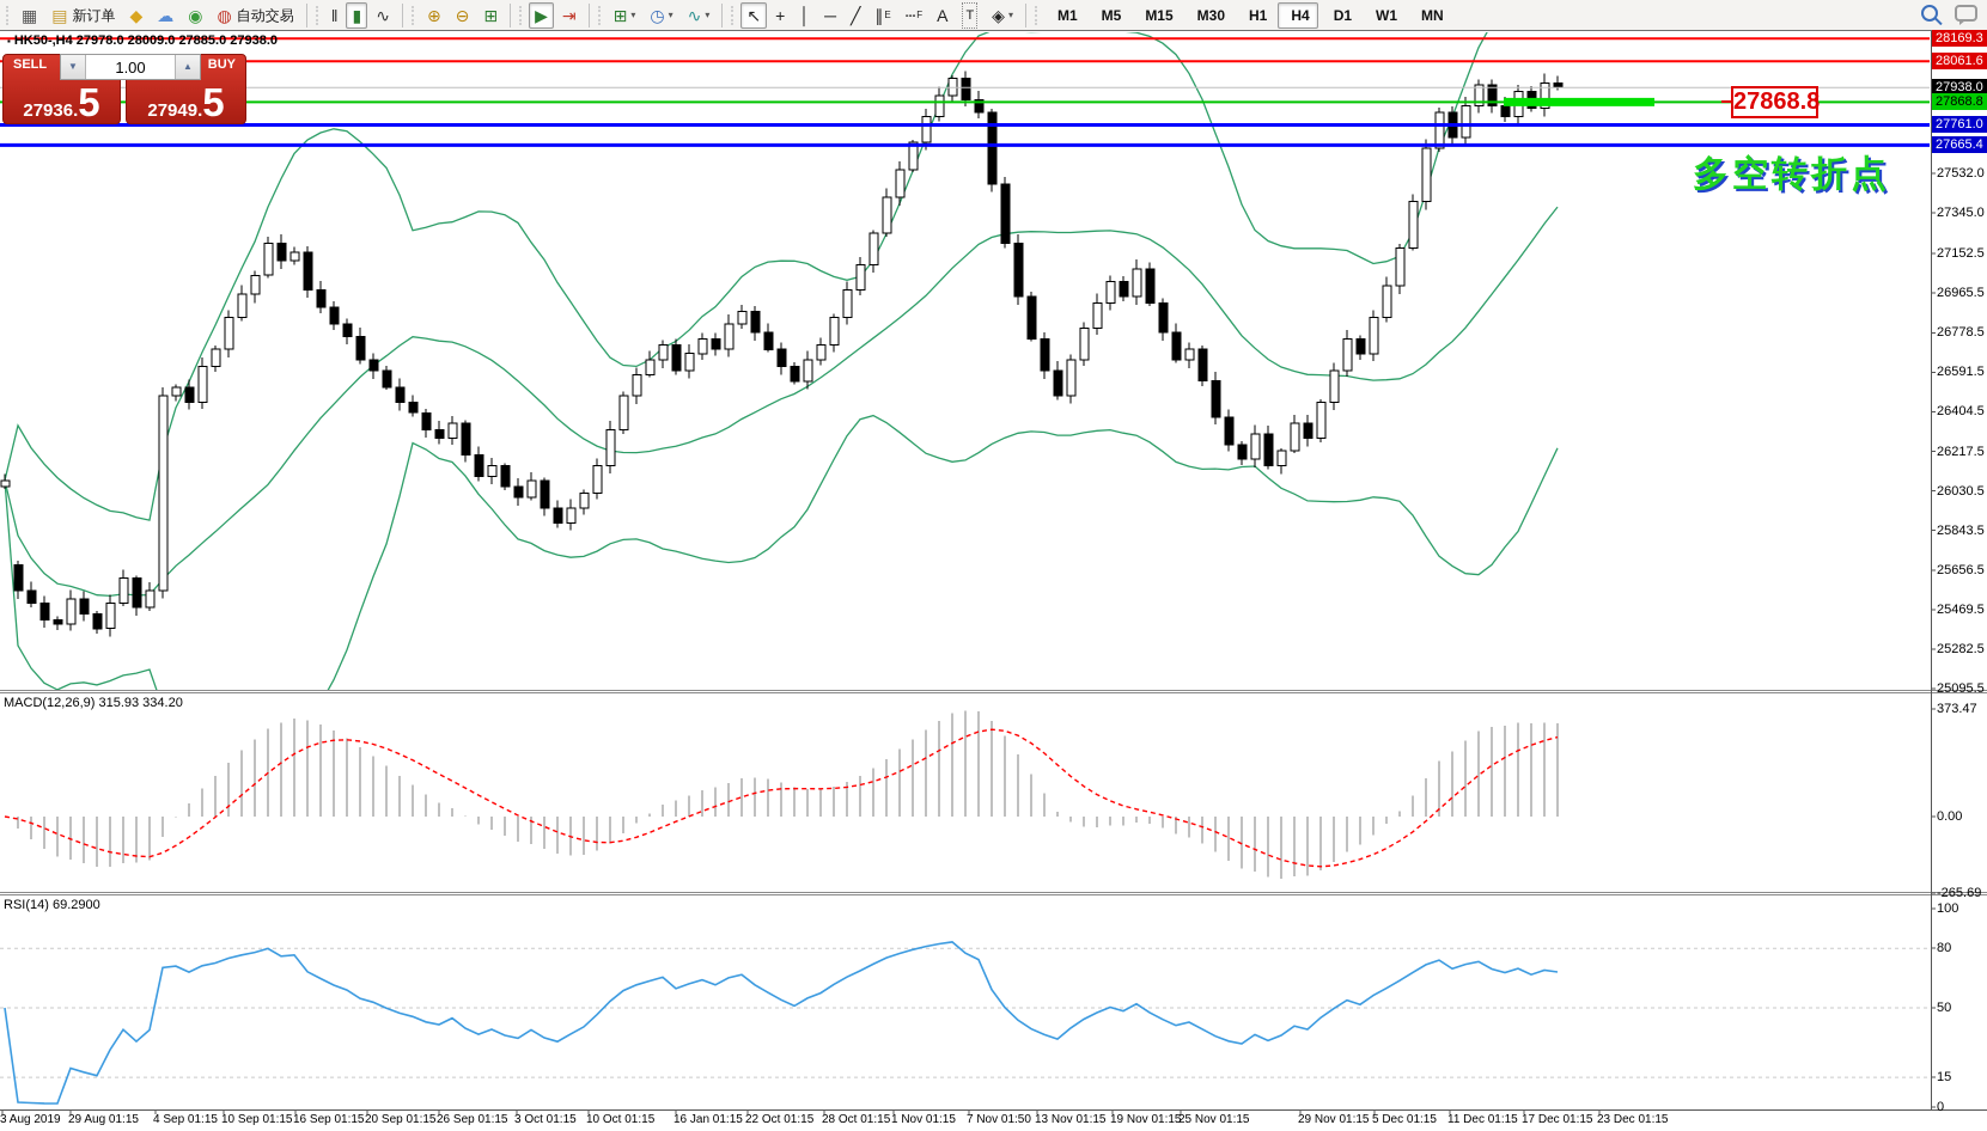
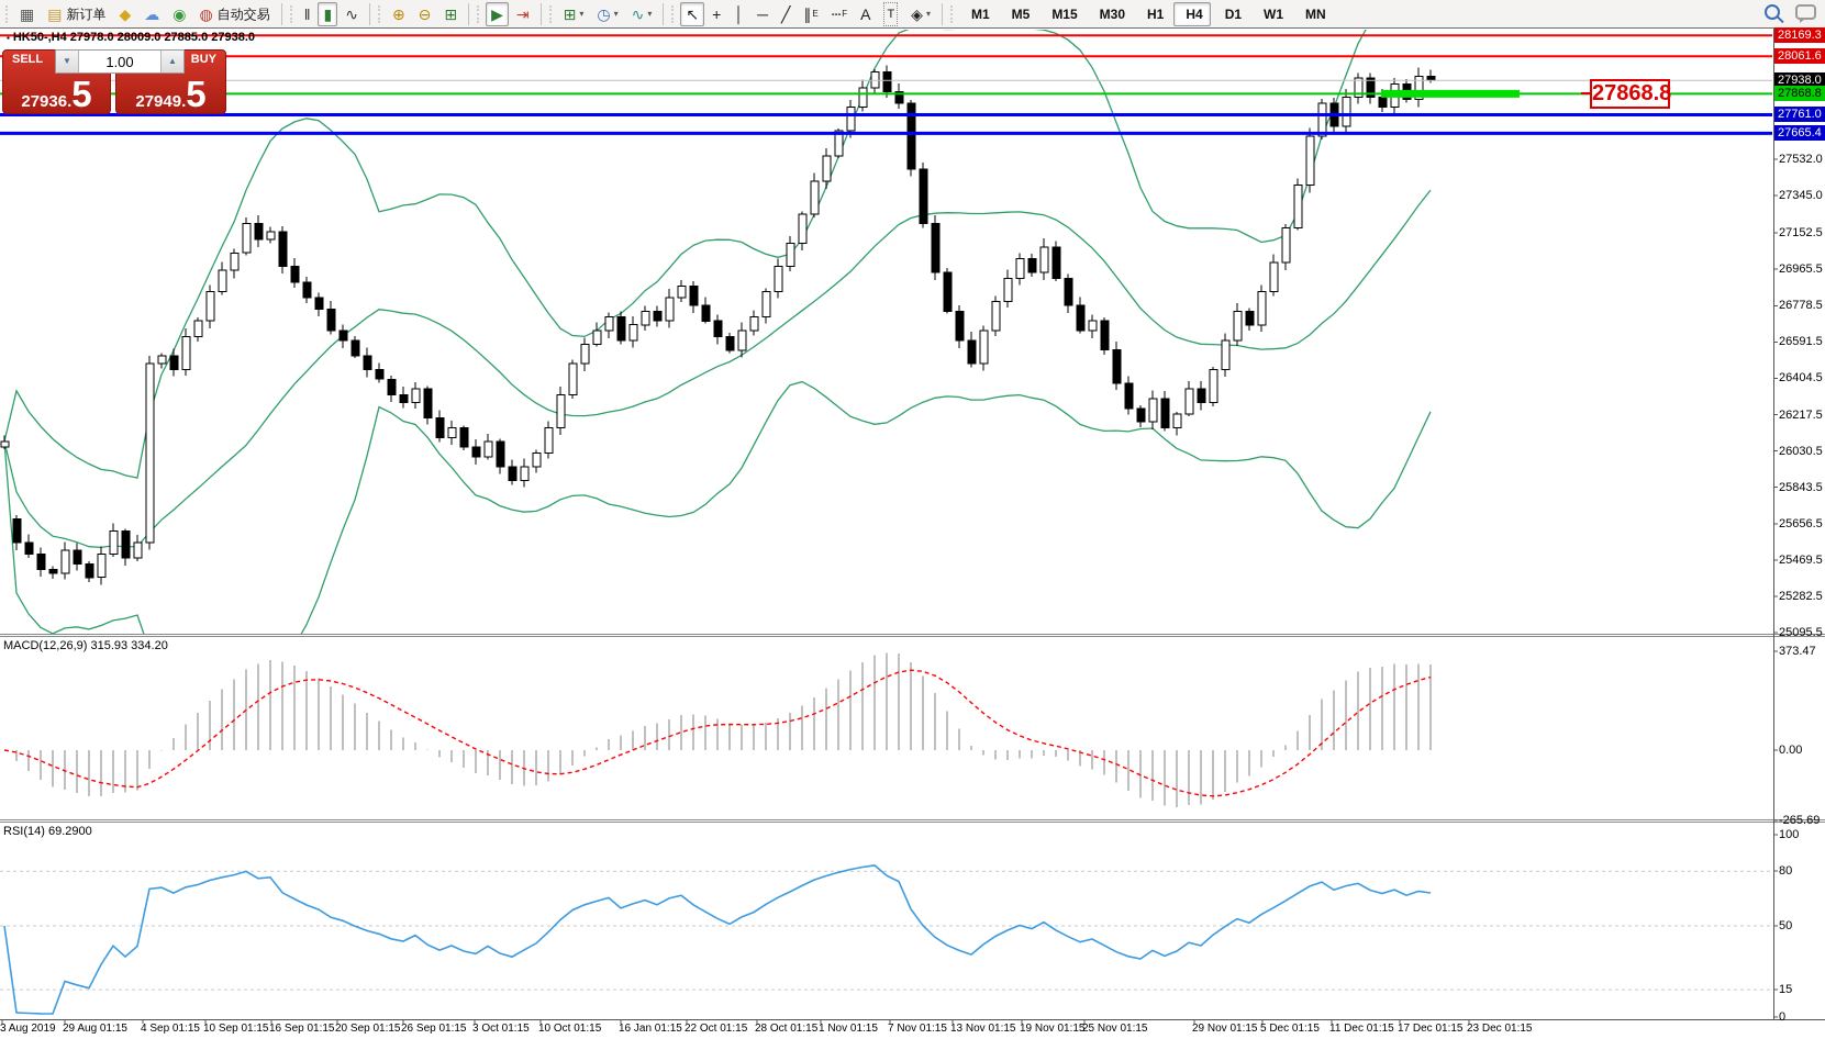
  ▦
  ▤
  新订单
  ◆
  ☁
  ◉
  ◍
  自动交易
  ‖
  ▮
  ∿
  ⊕
  ⊖
  ⊞
  ▶
  ⇥
  ⊞
  ▾
  ◷
  ▾
  ∿
  ▾
  ↖
  +
  │
  ─
  ╱
  ∥
  E
  ┄
  F
  A
  T
  ◈
  ▾
  M1
  M5
  M15
  M30
  H1
  H4
  D1
  W1
  MN
  ▪ HK50-,H4 27978.0 28009.0 27885.0 27938.0
  SELL
  27936.5
  BUY
  27949.5
  ▼
  1.00
  ▲
  MACD(12,26,9) 315.93 334.20
  RSI(14) 69.2900
  27868.8
- 多空转折点
  28169.3
  28061.6
  27938.0
  27868.8
  27761.0
  27665.4
  27532.0
  27345.0
  27152.5
  26965.5
  26778.5
  26591.5
  26404.5
  26217.5
  26030.5
  25843.5
  25656.5
  25469.5
  25282.5
  25095.5
  373.47
  0.00
  -265.69
  100
  80
  50
  15
  0
  3 Aug 2019
  29 Aug 01:15
  4 Sep 01:15
  10 Sep 01:15
  16 Sep 01:15
  20 Sep 01:15
  26 Sep 01:15
  3 Oct 01:15
  10 Oct 01:15
  16 Jan 01:15
  22 Oct 01:15
  28 Oct 01:15
  1 Nov 01:15
- 7 Nov 01:50
+ 7 Nov 01:15
  13 Nov 01:15
  19 Nov 01:15
  25 Nov 01:15
  29 Nov 01:15
  5 Dec 01:15
  11 Dec 01:15
  17 Dec 01:15
  23 Dec 01:15
